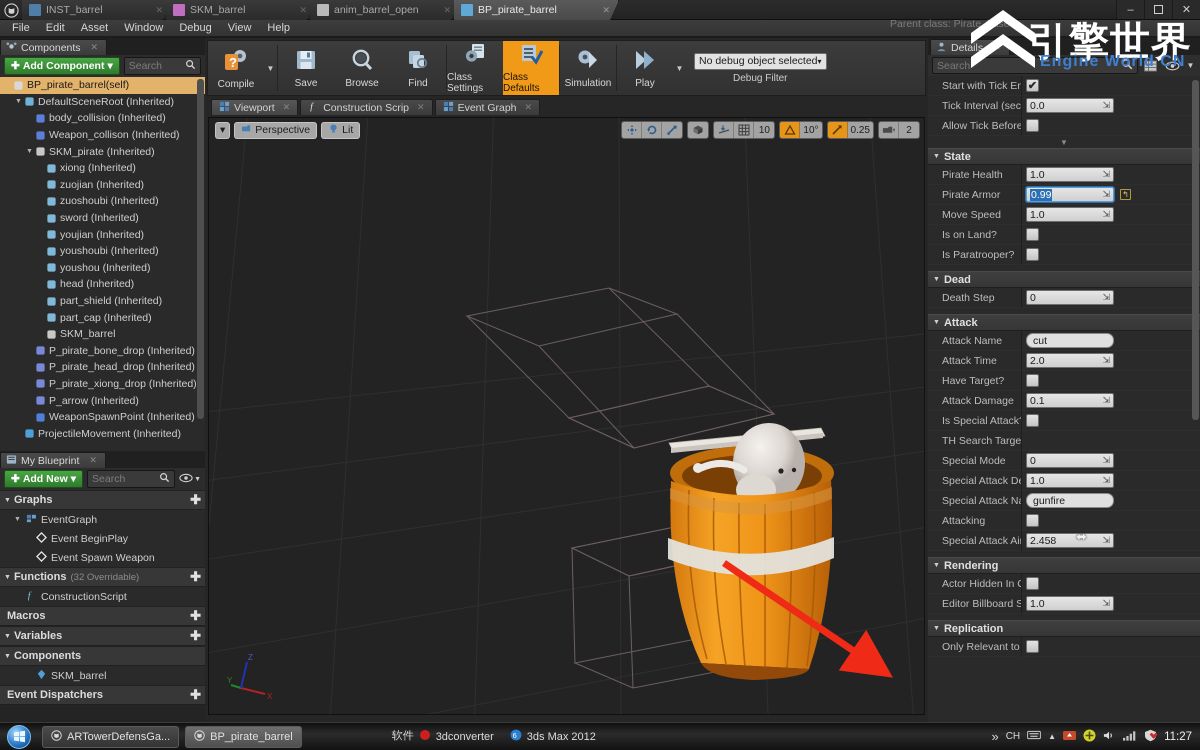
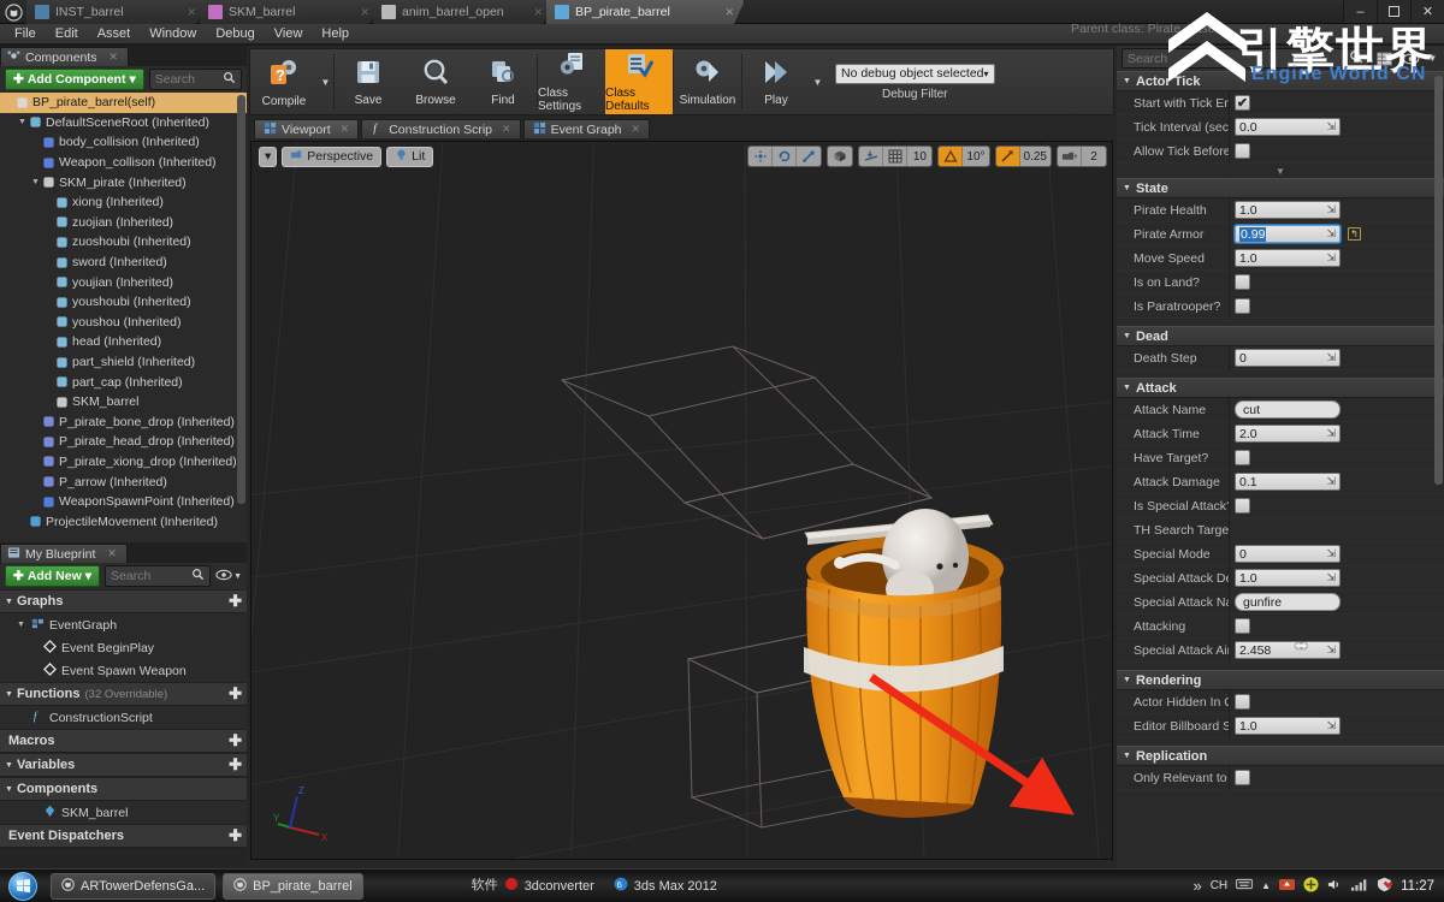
  INST_barrel
  ✕
  SKM_barrel
  ✕
  anim_barrel_open
  ✕
  BP_pirate_barrel
  ✕
  –
  ✕
  File
  Edit
  Asset
  Window
  Debug
  View
  Help
  Components
  ✕
  ✚
  Add Component
  ▾
  Search
  BP_pirate_barrel(self)
  DefaultSceneRoot (Inherited)
  body_collision (Inherited)
  Weapon_collison (Inherited)
  SKM_pirate (Inherited)
  xiong (Inherited)
  zuojian (Inherited)
  zuoshoubi (Inherited)
  sword (Inherited)
  youjian (Inherited)
  youshoubi (Inherited)
  youshou (Inherited)
  head (Inherited)
  part_shield (Inherited)
  part_cap (Inherited)
  SKM_barrel
  P_pirate_bone_drop (Inherited)
  P_pirate_head_drop (Inherited)
  P_pirate_xiong_drop (Inherited)
  P_arrow (Inherited)
  WeaponSpawnPoint (Inherited)
  ProjectileMovement (Inherited)
  My Blueprint
  ✕
  ✚
  Add New
  ▾
  Search
  Graphs
  ✚
  EventGraph
  Event BeginPlay
  Event Spawn Weapon
  Functions
  (32 Overridable)
  ✚
  f
  ConstructionScript
  Macros
  ✚
  Variables
  ✚
  Components
  SKM_barrel
  Event Dispatchers
  ✚
  ?
  Compile
  ▼
  Save
  Browse
  Find
  Class Settings
  Class Defaults
  Simulation
  Play
  ▼
  No debug object selected
  ▾
  Debug Filter
  Viewport
  ✕
  f
  Construction Scrip
  ✕
  Event Graph
  ✕
  ▾
  Perspective
  Lit
  10
  10°
  0.25
  2
  X
  Y
  Z
- Details
  Search
  ▼
+ Actor Tick
  Start with Tick En
  ✔
  Tick Interval (sec
  0.0
  ⇲
  Allow Tick Before
  ▼
  State
  Pirate Health
  1.0
  ⇲
  Pirate Armor
  0.99
  ⇲
  ↰
  Move Speed
  1.0
  ⇲
  Is on Land?
  Is Paratrooper?
  Dead
  Death Step
  0
  ⇲
  Attack
  Attack Name
  cut
  Attack Time
  2.0
  ⇲
  Have Target?
  Attack Damage
  0.1
  ⇲
  Is Special Attack
  TH Search Targe
  Special Mode
  0
  ⇲
  Special Attack D
  1.0
  ⇲
  Special Attack N
  gunfire
  Attacking
  Special Attack Ai
  2.458
  ⇲
  Rendering
  Actor Hidden In
  Editor Billboard S
  1.0
  ⇲
  Replication
  Only Relevant to
  ⬌
  Parent class: Piratese
  引擎世界
  Engine World CN
  ARTowerDefensGa...
  BP_pirate_barrel
  软件
  3dconverter
  6
  3ds Max 2012
  »
  CH
  ▲
  11:27
